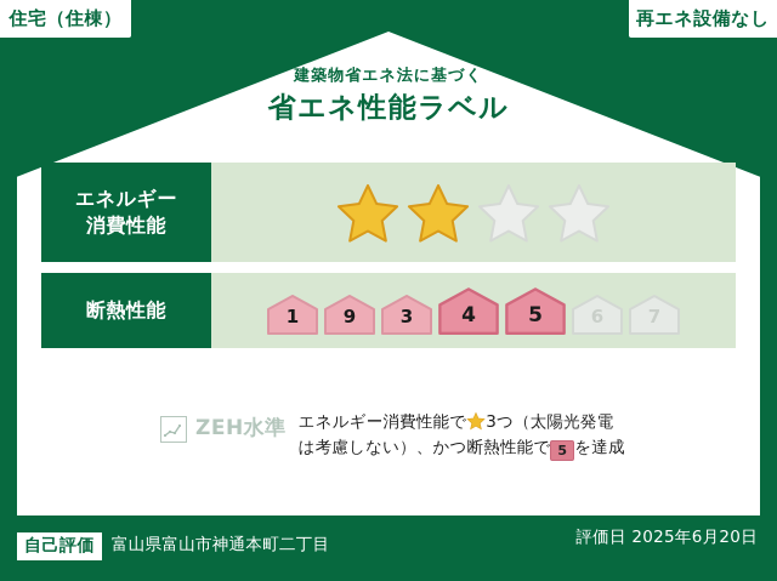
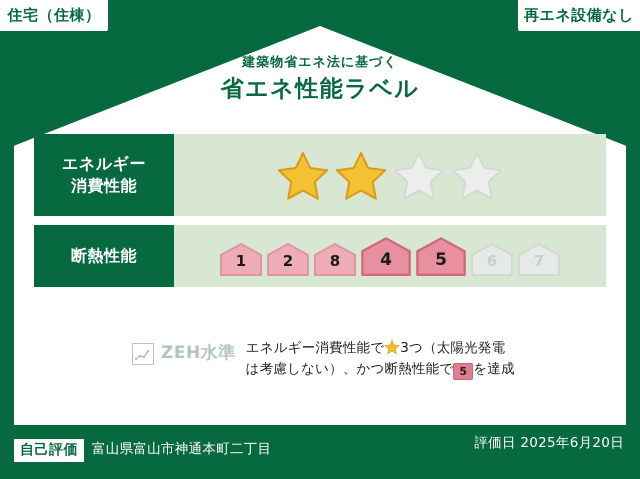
  住宅（住棟）
  再エネ設備なし
  建築物省エネ法に基づく
  省エネ性能ラベル
  エネルギー
  消費性能
  断熱性能
  1
- 9
+ 2
- 3
+ 8
  4
  5
  6
  7
  ZEH水準
  エネルギー消費性能で 3つ（太陽光発電
  は考慮しない）、かつ断熱性能で 5 を達成
  自己評価
  富山県富山市神通本町二丁目
  評価日 2025年6月20日
